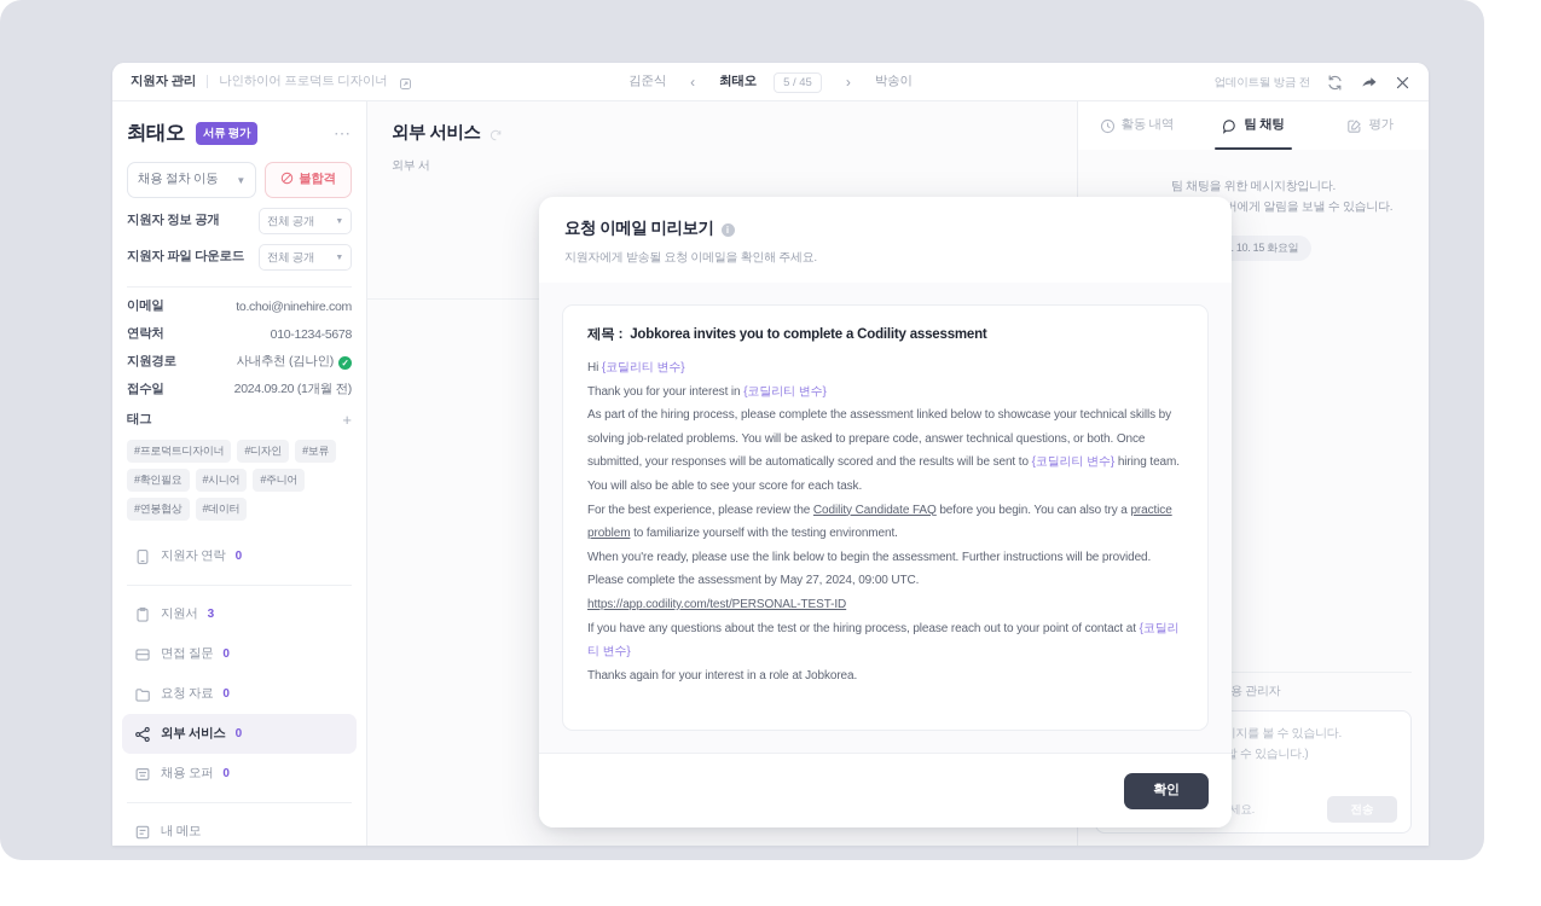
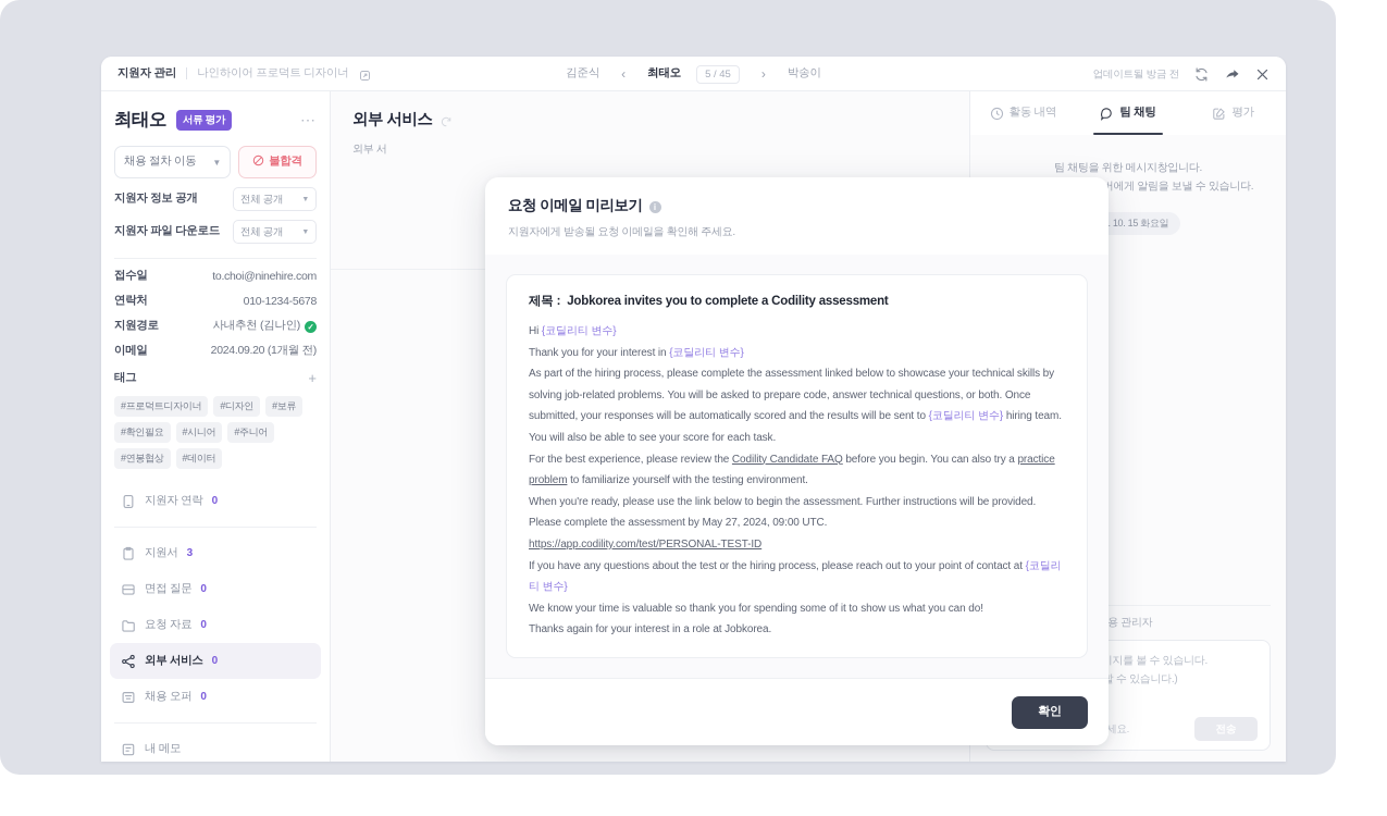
  지원자 관리
  나인하이어 프로덕트 디자이너
  김준식
  ‹
  최태오
  5 / 45
  ›
  박송이
  업데이트될 방금 전
  최태오
  서류 평가
  ⋯
  채용 절차 이동
  ▼
  불합격
  지원자 정보 공개
  전체 공개
  지원자 파일 다운로드
  전체 공개
- 이메일
+ 접수일
  to.choi@ninehire.com
  연락처
  010-1234-5678
  지원경로
  사내추천 (김나인)
  ✓
- 접수일
+ 이메일
  2024.09.20 (1개월 전)
  태그
  +
  #프로덕트디자이너
  #디자인
  #보류
  #확인필요
  #시니어
  #주니어
  #연봉협상
  #데이터
  지원자 연락
  0
  지원서
  3
  면접 질문
  0
  요청 자료
  0
  외부 서비스
  0
  채용 오퍼
  0
  내 메모
  외부 서비스
  외부 서
  활동 내역
  팀 채팅
  평가
  팀 채팅을 위한 메시지창입니다.
  용 관리자
  요청 이메일 미리보기
  i
  지원자에게 받송될 요청 이메일을 확인해 주세요.
  제목 : Jobkorea invites you to complete a Codility assessment
  Hi {코딜리티 변수}
  Thank you for your interest in {코딜리티 변수}
  As part of the hiring process, please complete the assessment linked below to showcase your technical skills by solving job-related problems. You will be asked to prepare code, answer technical questions, or both. Once submitted, your responses will be automatically scored and the results will be sent to {코딜리티 변수} hiring team. You will also be able to see your score for each task.
  For the best experience, please review the Codility Candidate FAQ before you begin. You can also try a practice problem to familiarize yourself with the testing environment.
  When you're ready, please use the link below to begin the assessment. Further instructions will be provided.
  Please complete the assessment by May 27, 2024, 09:00 UTC.
  https://app.codility.com/test/PERSONAL-TEST-ID
  If you have any questions about the test or the hiring process, please reach out to your point of contact at {코딜리티 변수}
+ We know your time is valuable so thank you for spending some of it to show us what you can do!
  Thanks again for your interest in a role at Jobkorea.
  확인
